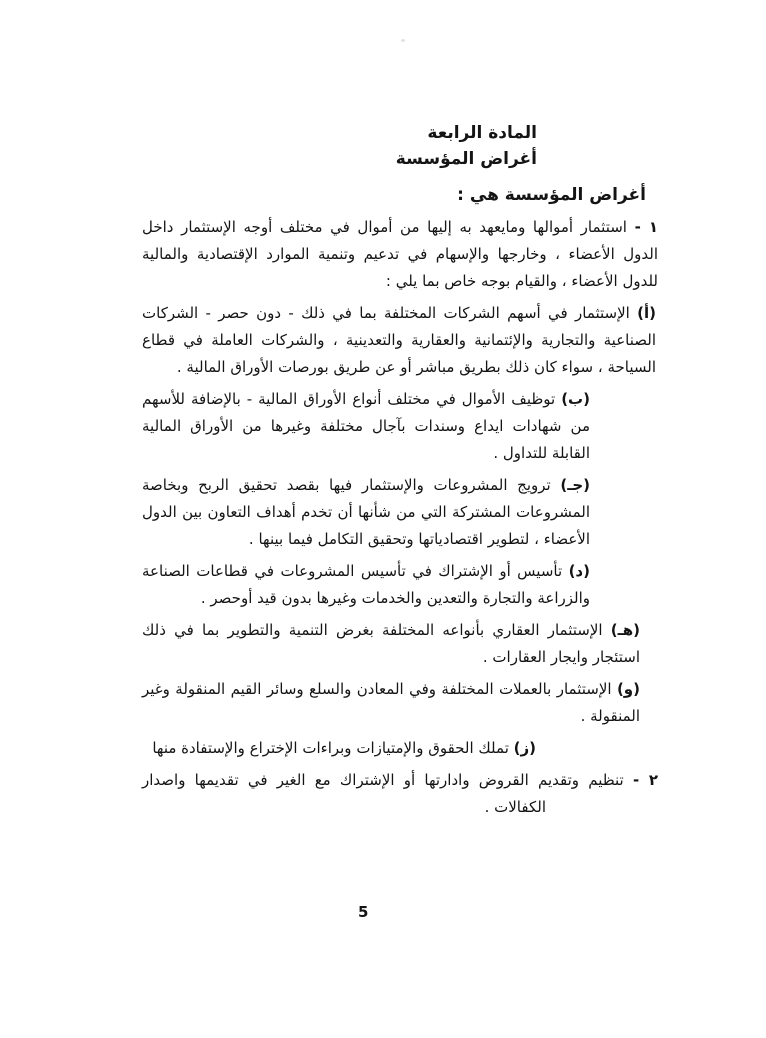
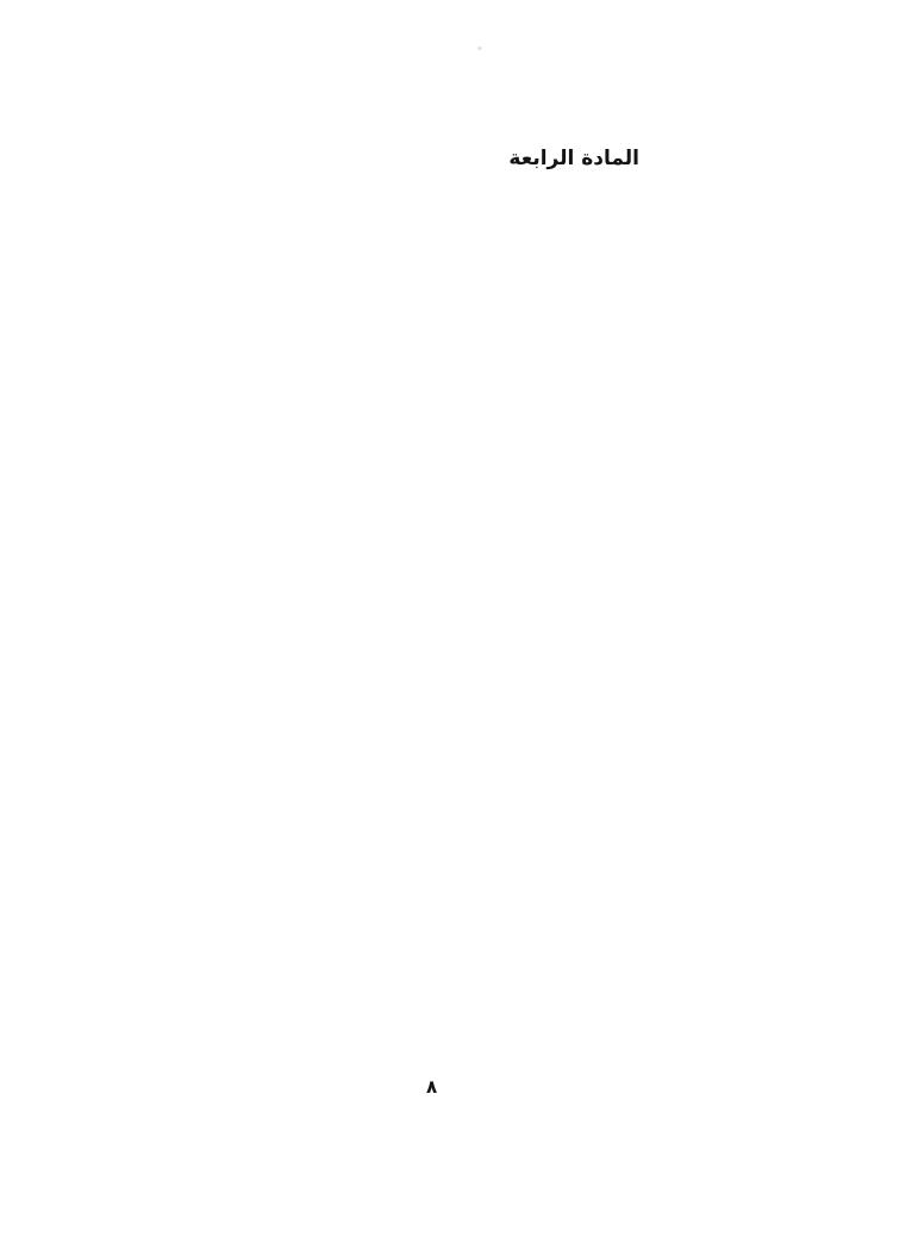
  المادة الرابعة
- أغراض المؤسسة
- أغراض المؤسسة هي :
- ١ - استثمار أموالها ومايعهد به إليها من أموال في مختلف أوجه الإستثمار داخل الدول الأعضاء ، وخارجها والإسهام في تدعيم وتنمية الموارد الإقتصادية والمالية للدول الأعضاء ، والقيام بوجه خاص بما يلي :
- (أ) الإستثمار في أسهم الشركات المختلفة بما في ذلك - دون حصر - الشركات الصناعية والتجارية والإئتمانية والعقارية والتعدينية ، والشركات العاملة في قطاع السياحة ، سواء كان ذلك بطريق مباشر أو عن طريق بورصات الأوراق المالية .
- (ب) توظيف الأموال في مختلف أنواع الأوراق المالية - بالإضافة للأسهم من شهادات ايداع وسندات بآجال مختلفة وغيرها من الأوراق المالية القابلة للتداول .
- (جـ) ترويج المشروعات والإستثمار فيها بقصد تحقيق الربح وبخاصة المشروعات المشتركة التي من شأنها أن تخدم أهداف التعاون بين الدول الأعضاء ، لتطوير اقتصادياتها وتحقيق التكامل فيما بينها .
- (د) تأسيس أو الإشتراك في تأسيس المشروعات في قطاعات الصناعة والزراعة والتجارة والتعدين والخدمات وغيرها بدون قيد أوحصر .
- (هـ) الإستثمار العقاري بأنواعه المختلفة بغرض التنمية والتطوير بما في ذلك استئجار وايجار العقارات .
- (و) الإستثمار بالعملات المختلفة وفي المعادن والسلع وسائر القيم المنقولة وغير المنقولة .
- (ز) تملك الحقوق والإمتيازات وبراءات الإختراع والإستفادة منها
- ٢ - تنظيم وتقديم القروض وادارتها أو الإشتراك مع الغير في تقديمها واصدار الكفالات .
- 5
+ ٨
